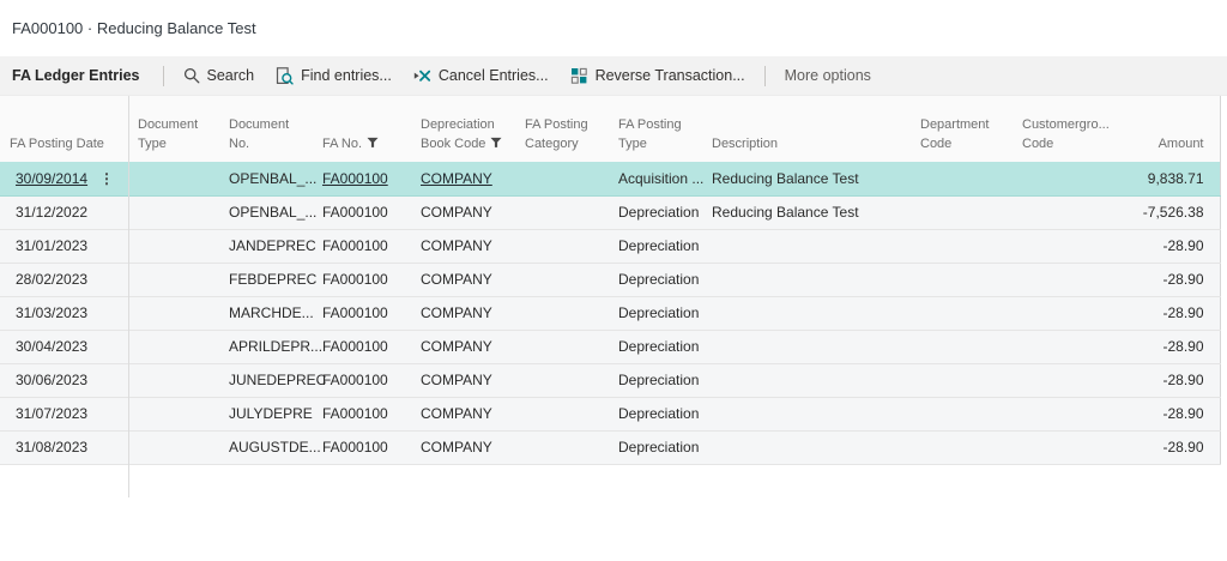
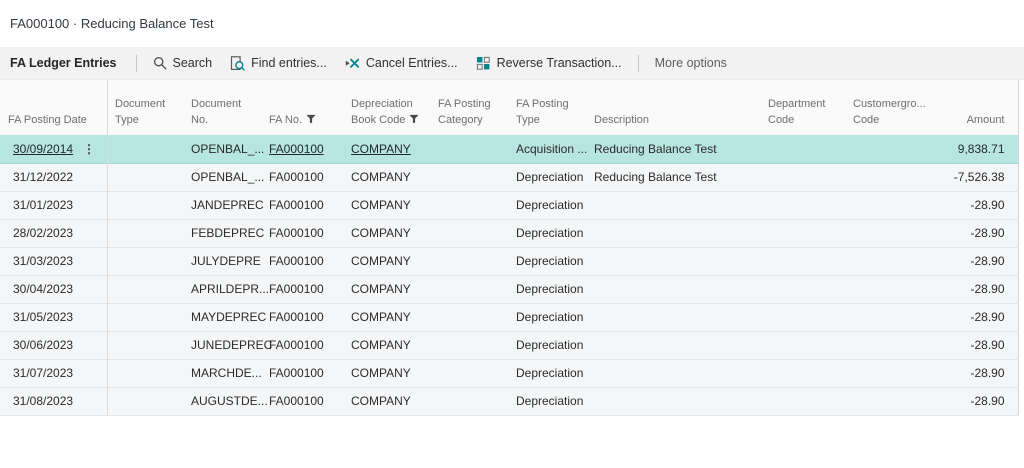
  FA000100 · Reducing Balance Test
  FA Ledger Entries
  Search
  Find entries...
  Cancel Entries...
  Reverse Transaction...
  More options
  FA Posting Date	Document Type	Document No.	FA No.	Depreciation Book Code	FA Posting Category	FA Posting Type	Description	Department Code	Customergro... Code	Amount
  30/09/2014 ⋮		OPENBAL_...	FA000100	COMPANY		Acquisition ...	Reducing Balance Test			9,838.71
  31/12/2022		OPENBAL_...	FA000100	COMPANY		Depreciation	Reducing Balance Test			-7,526.38
  31/01/2023		JANDEPREC	FA000100	COMPANY		Depreciation				-28.90
  28/02/2023		FEBDEPREC	FA000100	COMPANY		Depreciation				-28.90
- 31/03/2023		MARCHDE...	FA000100	COMPANY		Depreciation				-28.90
+ 31/03/2023		JULYDEPRE	FA000100	COMPANY		Depreciation				-28.90
  30/04/2023		APRILDEPR...	FA000100	COMPANY		Depreciation				-28.90
+ 31/05/2023		MAYDEPREC	FA000100	COMPANY		Depreciation				-28.90
  30/06/2023		JUNEDEPRE	FA000100	COMPANY		Depreciation				-28.90
- 31/07/2023		JULYDEPRE	FA000100	COMPANY		Depreciation				-28.90
+ 31/07/2023		MARCHDE...	FA000100	COMPANY		Depreciation				-28.90
  31/08/2023		AUGUSTDE...	FA000100	COMPANY		Depreciation				-28.90
